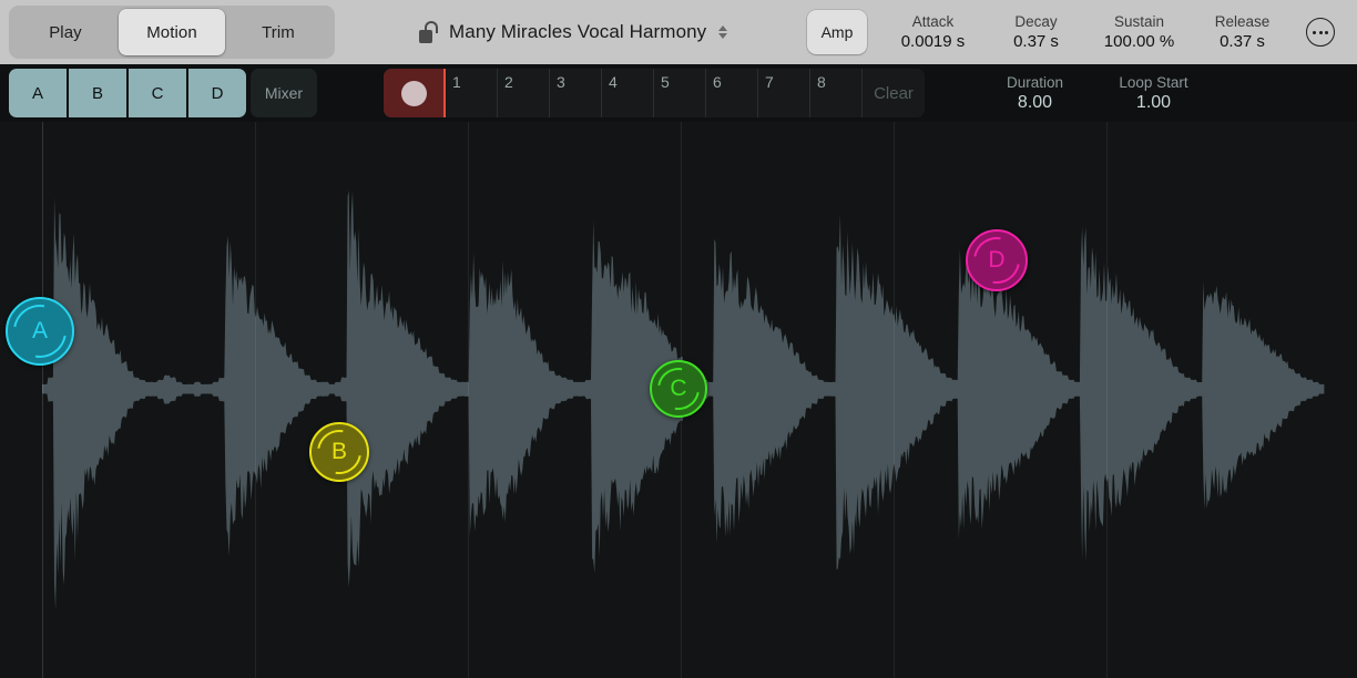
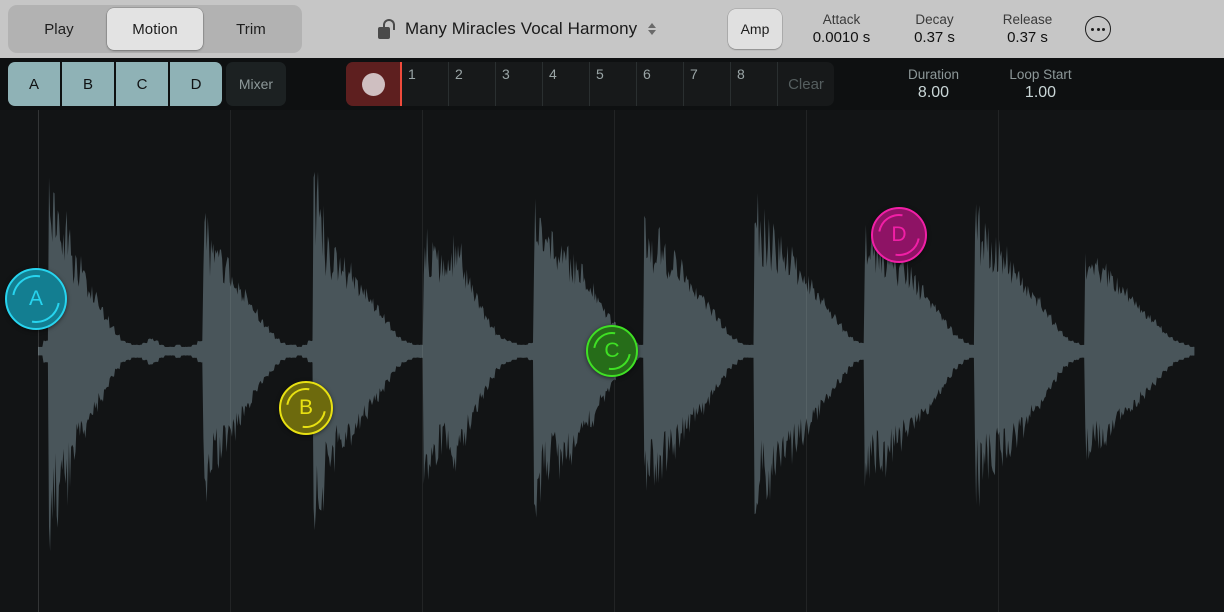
  Play
  Motion
  Trim
  Many Miracles Vocal Harmony
  Amp
  Attack
- 0.0019 s
+ 0.0010 s
  Decay
  0.37 s
- Sustain
- 100.00 %
  Release
  0.37 s
  A
  B
  C
  D
  Mixer
  1
  2
  3
  4
  5
  6
  7
  8
  Clear
  Duration
  8.00
  Loop Start
  1.00
  A
  B
  C
  D
